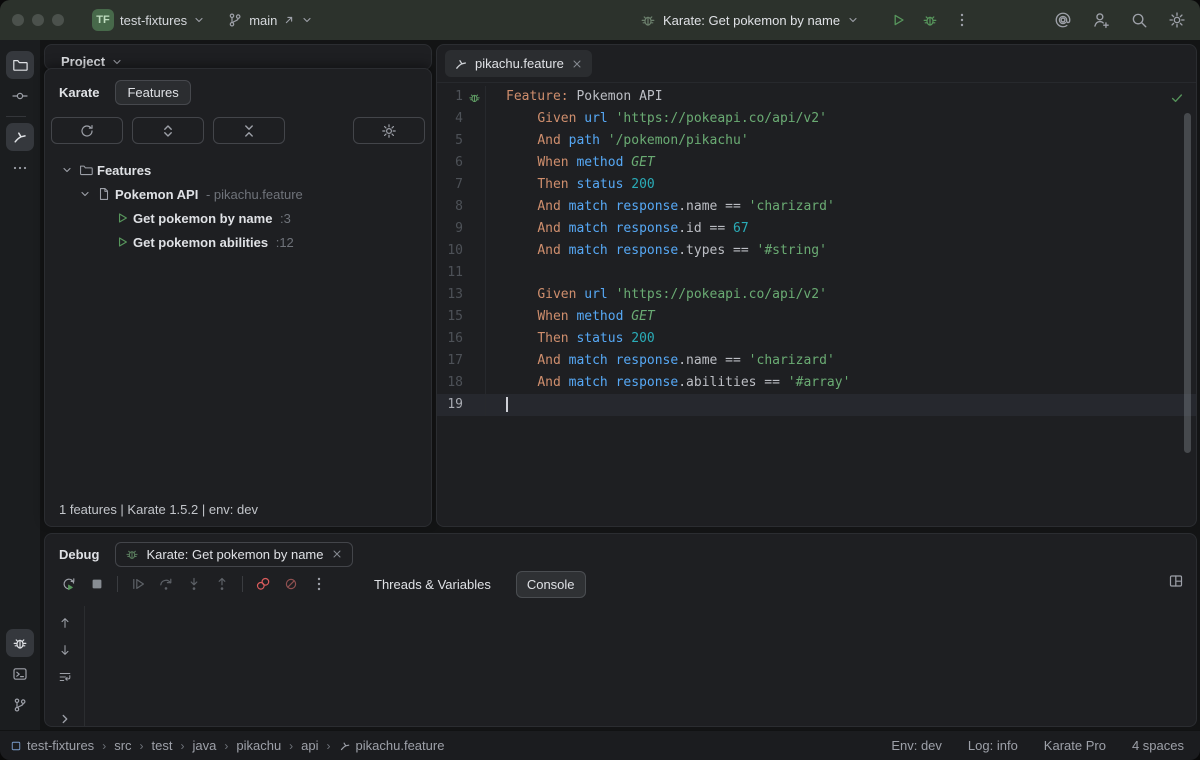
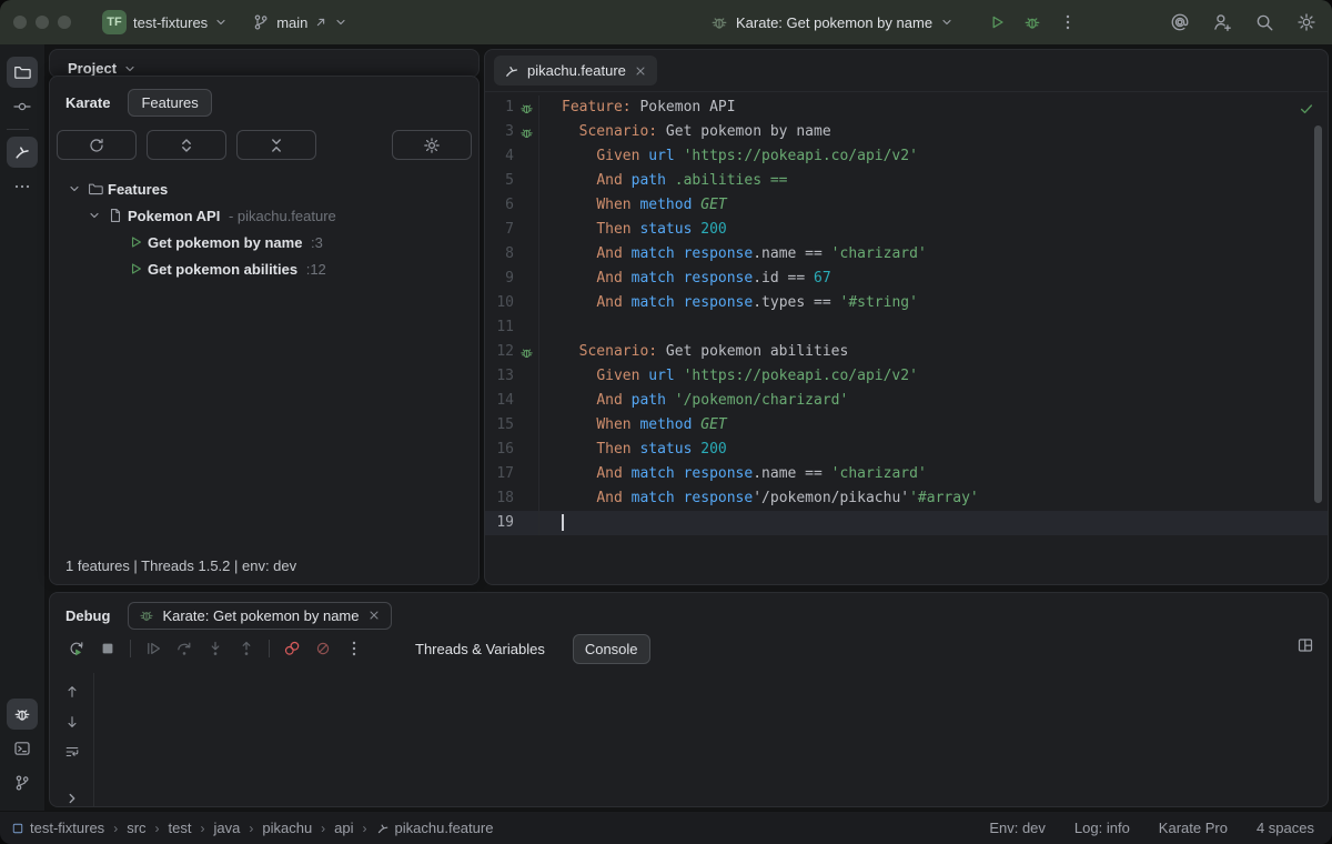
  TF
  test-fixtures
  main
  Karate: Get pokemon by name
  Project
  Karate
  Features
  Features
  Pokemon API
  - pikachu.feature
  Get pokemon by name
  :3
  Get pokemon abilities
  :12
- 1 features | Karate 1.5.2 | env: dev
+ 1 features | Threads 1.5.2 | env: dev
  pikachu.feature
  1
  Feature: Pokemon API
+ 3
+ Scenario: Get pokemon by name
  4
  Given url 'https://pokeapi.co/api/v2'
  5
- And path '/pokemon/pikachu'
+ And path .abilities ==
  6
  When method GET
  7
  Then status 200
  8
  And match response.name == 'charizard'
  9
  And match response.id == 67
  10
  And match response.types == '#string'
  11
+ 12
+ Scenario: Get pokemon abilities
  13
  Given url 'https://pokeapi.co/api/v2'
+ 14
+ And path '/pokemon/charizard'
  15
  When method GET
  16
  Then status 200
  17
  And match response.name == 'charizard'
  18
- And match response.abilities == '#array'
+ And match response'/pokemon/pikachu''#array'
  19
  Debug
  Karate: Get pokemon by name
  Threads & Variables
  Console
  test-fixtures
  ›
  src
  ›
  test
  ›
  java
  ›
  pikachu
  ›
  api
  ›
  pikachu.feature
  Env: dev
  Log: info
  Karate Pro
  4 spaces
